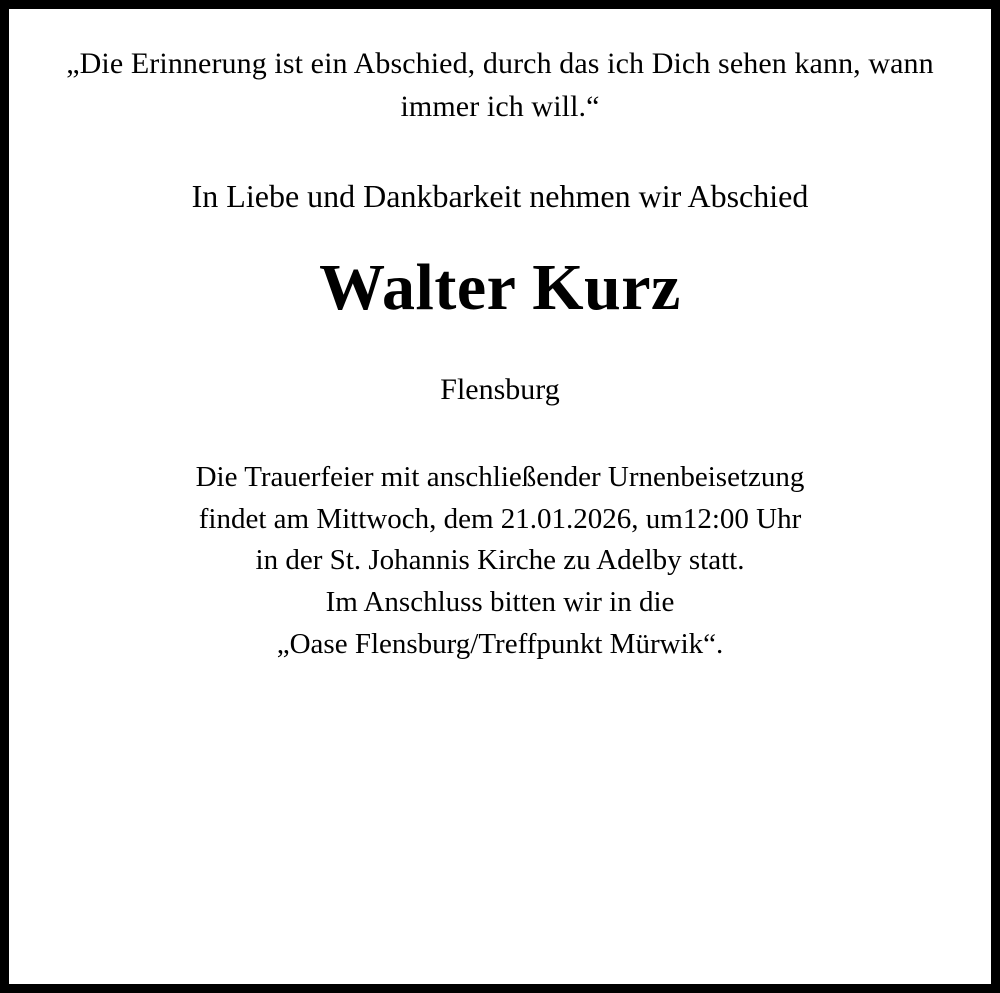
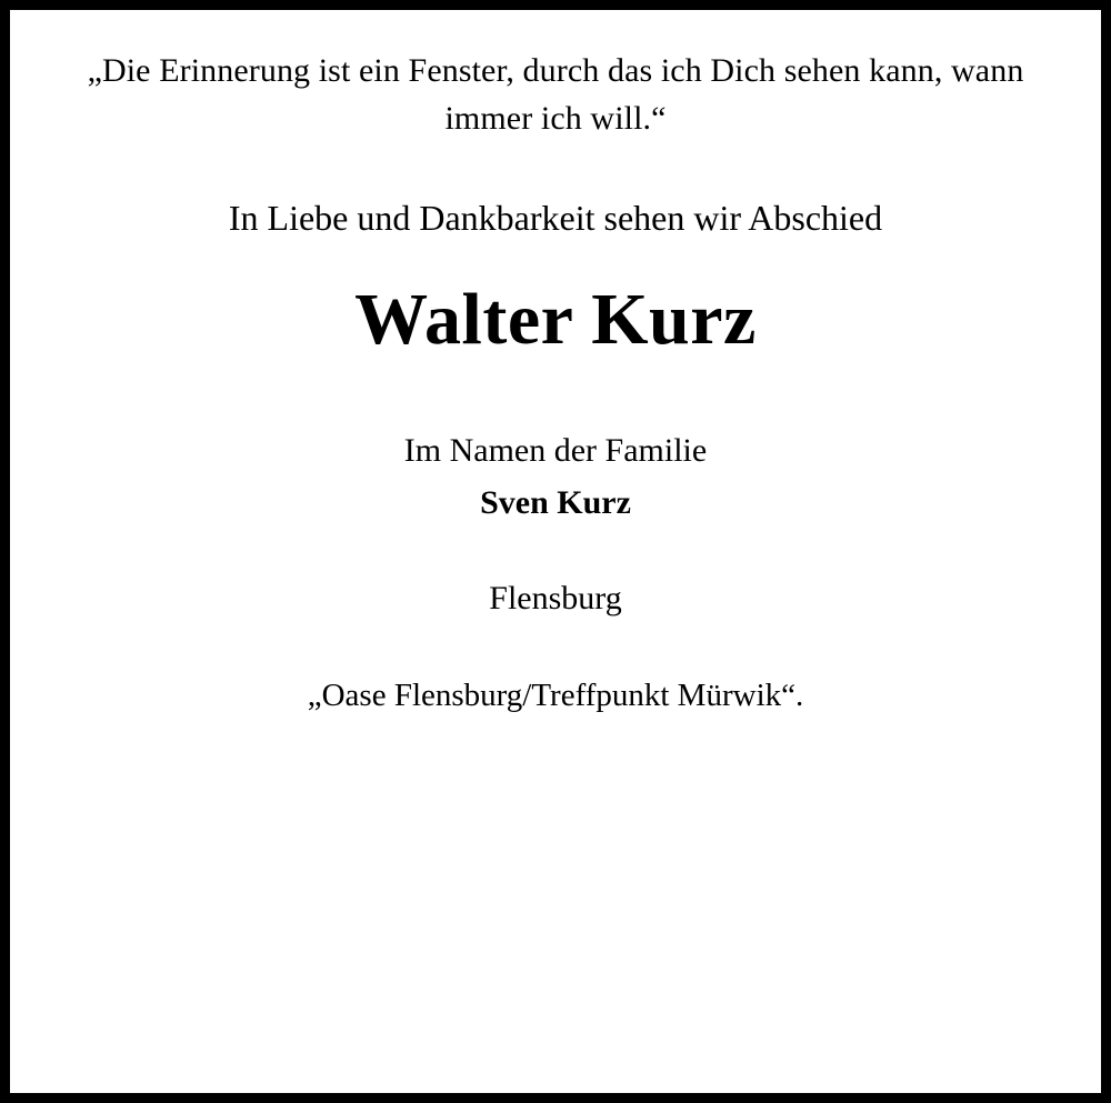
- „Die Erinnerung ist ein Abschied, durch das ich Dich sehen kann, wann immer ich will.“
+ „Die Erinnerung ist ein Fenster, durch das ich Dich sehen kann, wann immer ich will.“
- In Liebe und Dankbarkeit nehmen wir Abschied
+ In Liebe und Dankbarkeit sehen wir Abschied
  Walter Kurz
+ Im Namen der Familie
+ Sven Kurz
  Flensburg
- Die Trauerfeier mit anschließender Urnenbeisetzung
- findet am Mittwoch, dem 21.01.2026, um12:00 Uhr
- in der St. Johannis Kirche zu Adelby statt.
- Im Anschluss bitten wir in die
  „Oase Flensburg/Treffpunkt Mürwik“.
